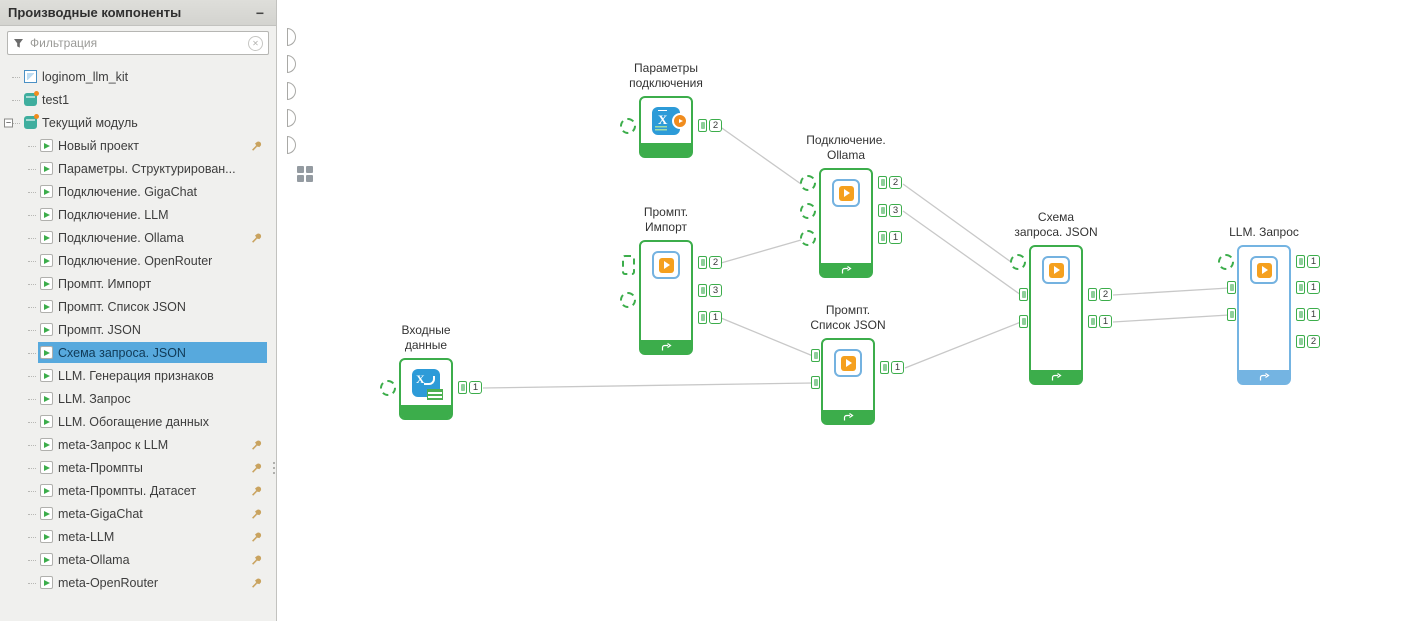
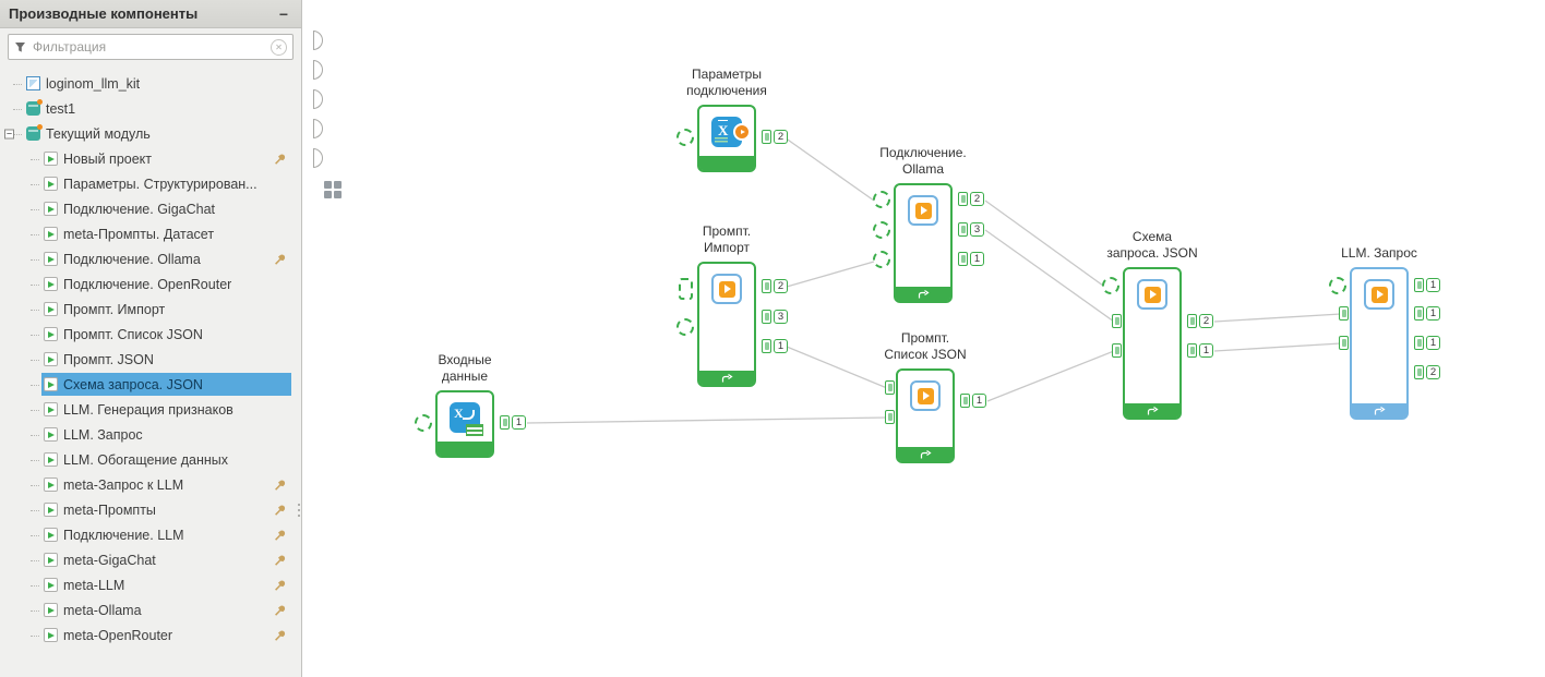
  Производные компоненты
  −
  Фильтрация
  ✕
  loginom_llm_kit
  test1
  −
  Текущий модуль
  Новый проект
  Параметры. Структурирован...
  Подключение. GigaChat
- Подключение. LLM
+ meta-Промпты. Датасет
  Подключение. Ollama
  Подключение. OpenRouter
  Промпт. Импорт
  Промпт. Список JSON
  Промпт. JSON
  Схема запроса. JSON
  LLM. Генерация признаков
  LLM. Запрос
  LLM. Обогащение данных
  meta-Запрос к LLM
  meta-Промпты
- meta-Промпты. Датасет
+ Подключение. LLM
  meta-GigaChat
  meta-LLM
  meta-Ollama
  meta-OpenRouter
  Параметры
  подключения
  X
  2
  Подключение.
  Ollama
  2
  3
  1
  Промпт.
  Импорт
  2
  3
  1
  Входные
  данные
  X
  1
  Промпт.
  Список JSON
  1
  Схема
  запроса. JSON
  2
  1
  LLM. Запрос
  1
  1
  1
  2
